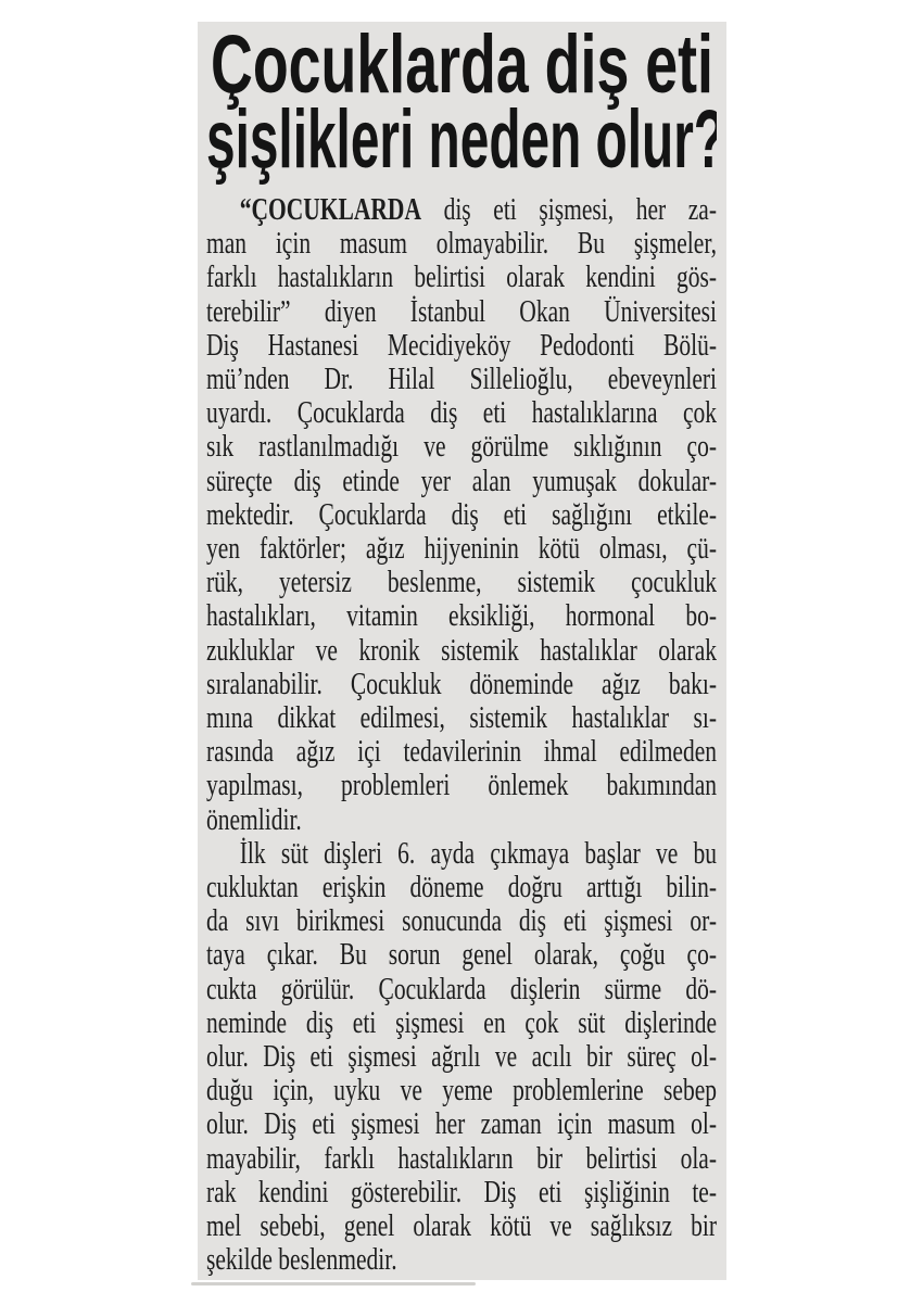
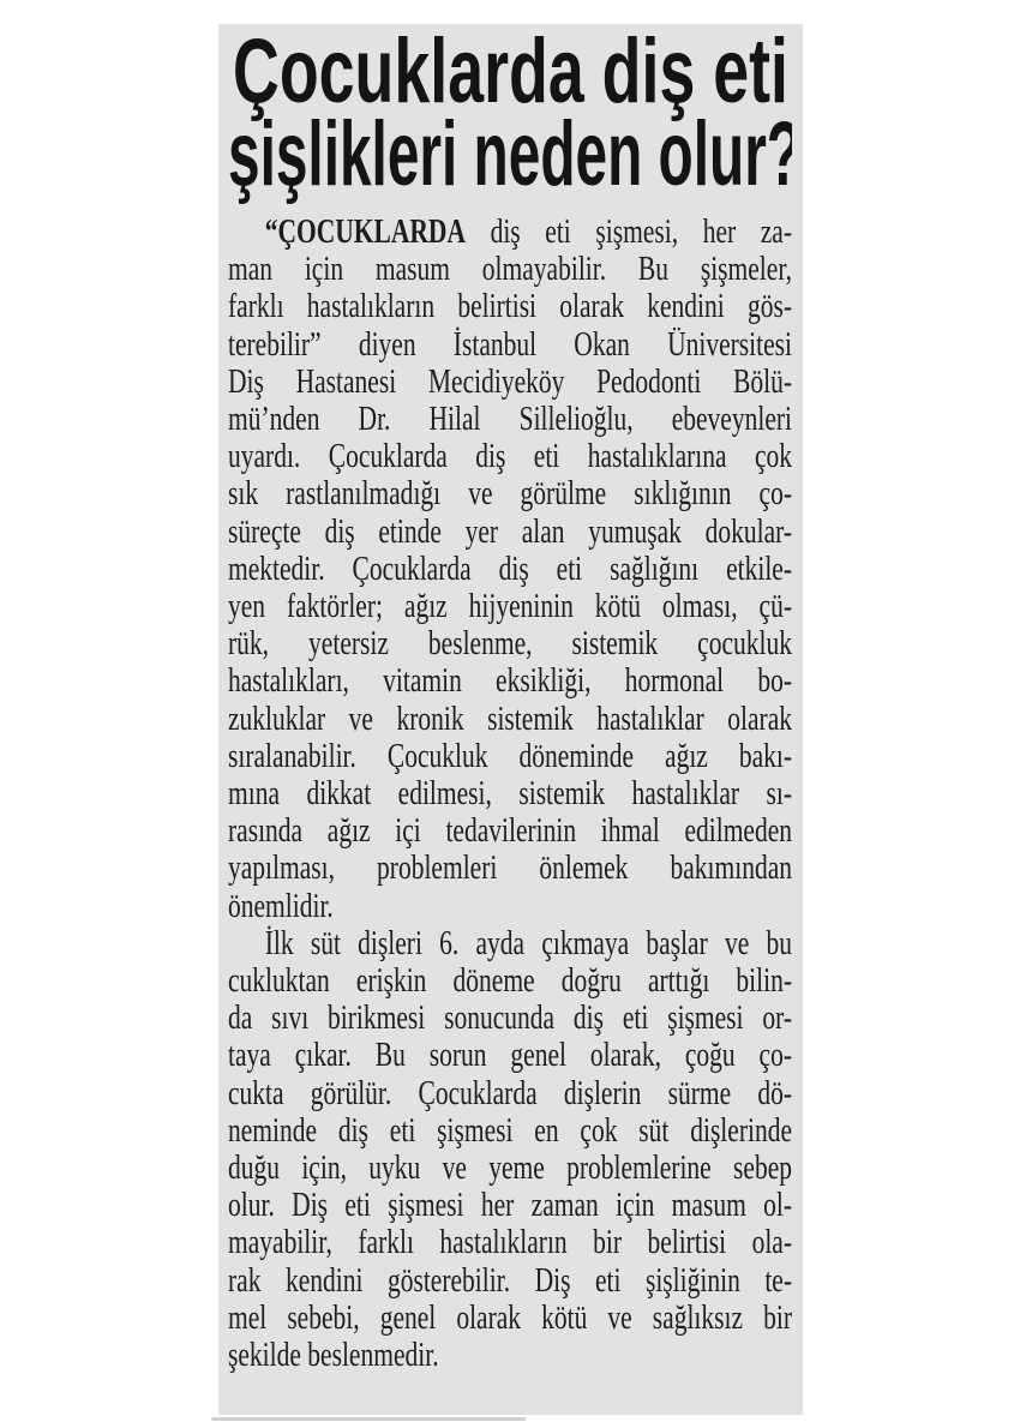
  Çocuklarda diş eti
  şişlikleri neden olur?
  “ÇOCUKLARDA diş eti şişmesi, her za-
  man için masum olmayabilir. Bu şişmeler,
  farklı hastalıkların belirtisi olarak kendini gös-
  terebilir” diyen İstanbul Okan Üniversitesi
  Diş Hastanesi Mecidiyeköy Pedodonti Bölü-
  mü’nden Dr. Hilal Sillelioğlu, ebeveynleri
  uyardı. Çocuklarda diş eti hastalıklarına çok
  sık rastlanılmadığı ve görülme sıklığının ço-
  süreçte diş etinde yer alan yumuşak dokular-
  mektedir. Çocuklarda diş eti sağlığını etkile-
  yen faktörler; ağız hijyeninin kötü olması, çü-
  rük, yetersiz beslenme, sistemik çocukluk
  hastalıkları, vitamin eksikliği, hormonal bo-
  zukluklar ve kronik sistemik hastalıklar olarak
  sıralanabilir. Çocukluk döneminde ağız bakı-
  mına dikkat edilmesi, sistemik hastalıklar sı-
  rasında ağız içi tedavilerinin ihmal edilmeden
  yapılması, problemleri önlemek bakımından
  önemlidir.
  İlk süt dişleri 6. ayda çıkmaya başlar ve bu
  cukluktan erişkin döneme doğru arttığı bilin-
  da sıvı birikmesi sonucunda diş eti şişmesi or-
  taya çıkar. Bu sorun genel olarak, çoğu ço-
  cukta görülür. Çocuklarda dişlerin sürme dö-
  neminde diş eti şişmesi en çok süt dişlerinde
- olur. Diş eti şişmesi ağrılı ve acılı bir süreç ol-
  duğu için, uyku ve yeme problemlerine sebep
  olur. Diş eti şişmesi her zaman için masum ol-
  mayabilir, farklı hastalıkların bir belirtisi ola-
  rak kendini gösterebilir. Diş eti şişliğinin te-
  mel sebebi, genel olarak kötü ve sağlıksız bir
  şekilde beslenmedir.
